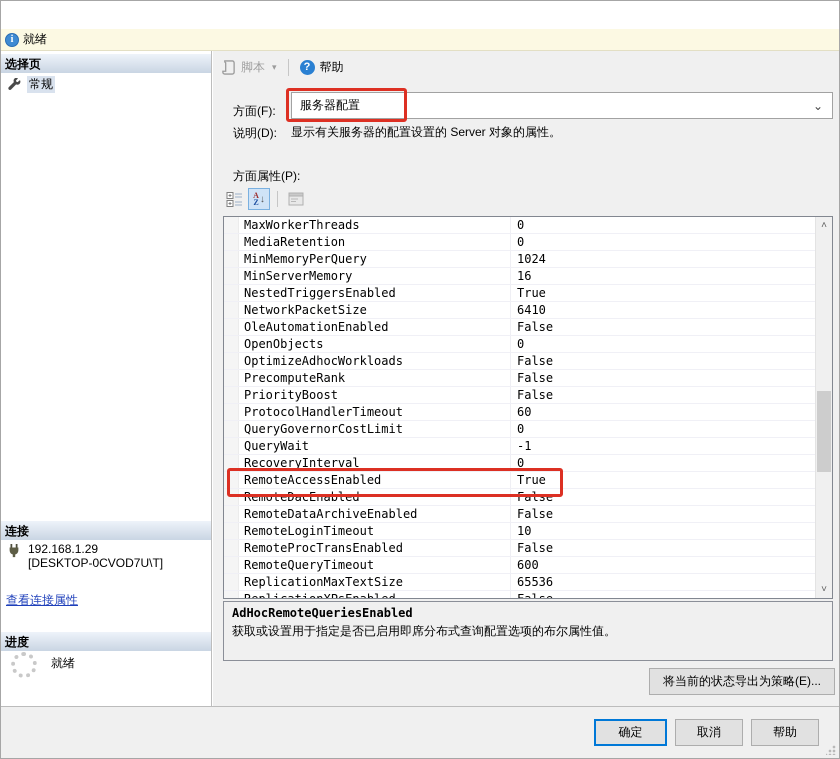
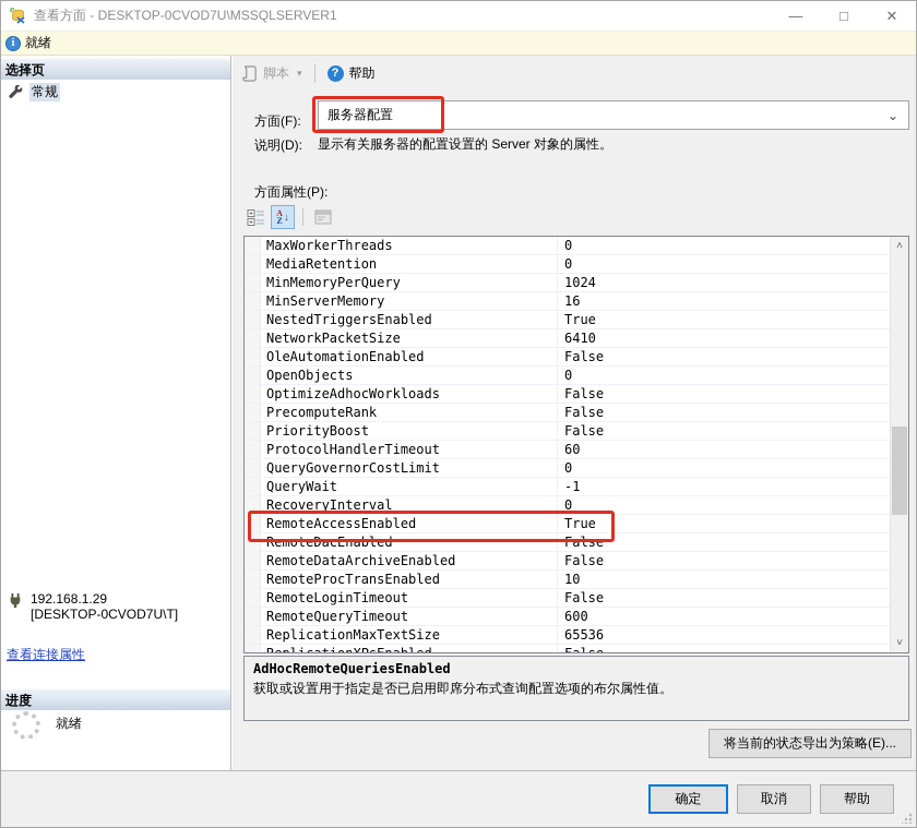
+ 查看方面 - DESKTOP-0CVOD7U\MSSQLSERVER1
+ —
+ □
+ ✕
  i
  就绪
  选择页
  常规
- 连接
  192.168.1.29
  [DESKTOP-0CVOD7U\T]
  查看连接属性
  进度
  就绪
  脚本
  ▾
  ?
  帮助
  方面(F):
  服务器配置
  ⌄
  说明(D):
  显示有关服务器的配置设置的 Server 对象的属性。
  方面属性(P):
  A
  Z
  ↓
  MaxWorkerThreads
  0
  MediaRetention
  0
  MinMemoryPerQuery
  1024
  MinServerMemory
  16
  NestedTriggersEnabled
  True
  NetworkPacketSize
  6410
  OleAutomationEnabled
  False
  OpenObjects
  0
  OptimizeAdhocWorkloads
  False
  PrecomputeRank
  False
  PriorityBoost
  False
  ProtocolHandlerTimeout
  60
  QueryGovernorCostLimit
  0
  QueryWait
  -1
  RecoveryInterval
  0
  RemoteAccessEnabled
  True
  RemoteDacEnabled
  False
  RemoteDataArchiveEnabled
  False
- RemoteLoginTimeout
+ RemoteProcTransEnabled
  10
- RemoteProcTransEnabled
+ RemoteLoginTimeout
  False
  RemoteQueryTimeout
  600
  ReplicationMaxTextSize
  65536
  ˄
  ˅
  AdHocRemoteQueriesEnabled
  获取或设置用于指定是否已启用即席分布式查询配置选项的布尔属性值。
  将当前的状态导出为策略(E)...
  确定
  取消
  帮助
